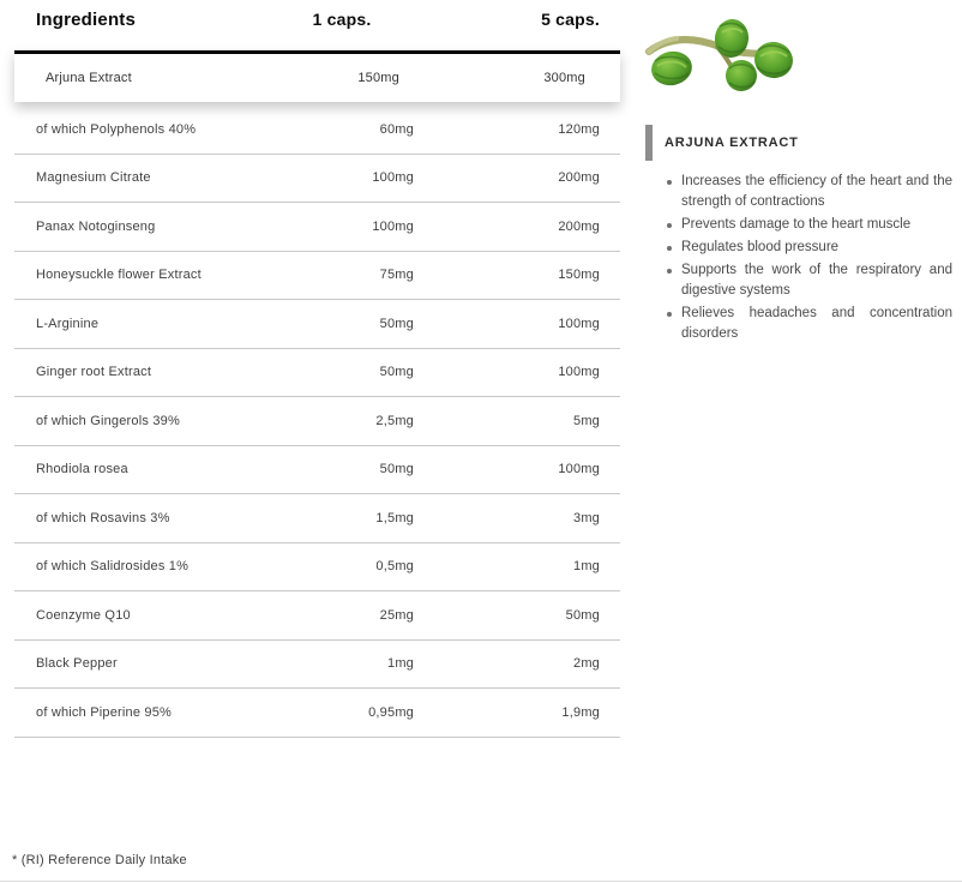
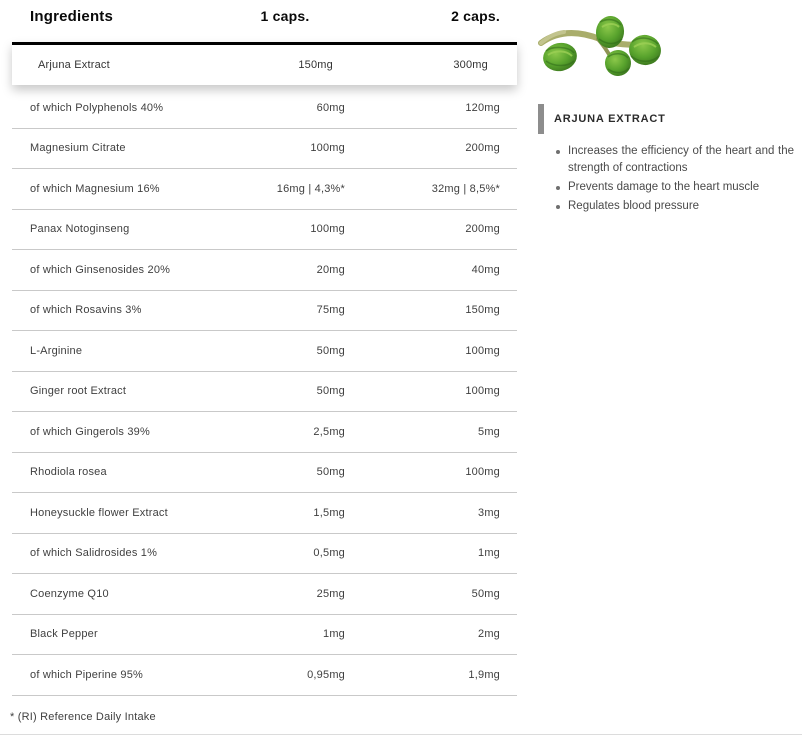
  Ingredients
  1 caps.
- 5 caps.
+ 2 caps.
  Arjuna Extract
  150mg
  300mg
  of which Polyphenols 40%
  60mg
  120mg
  Magnesium Citrate
  100mg
  200mg
+ of which Magnesium 16%
+ 16mg | 4,3%*
+ 32mg | 8,5%*
  Panax Notoginseng
  100mg
  200mg
+ of which Ginsenosides 20%
+ 20mg
+ 40mg
- Honeysuckle flower Extract
+ of which Rosavins 3%
  75mg
  150mg
  L-Arginine
  50mg
  100mg
  Ginger root Extract
  50mg
  100mg
  of which Gingerols 39%
  2,5mg
  5mg
  Rhodiola rosea
  50mg
  100mg
- of which Rosavins 3%
+ Honeysuckle flower Extract
  1,5mg
  3mg
  of which Salidrosides 1%
  0,5mg
  1mg
  Coenzyme Q10
  25mg
  50mg
  Black Pepper
  1mg
  2mg
  of which Piperine 95%
  0,95mg
  1,9mg
  * (RI) Reference Daily Intake
  ARJUNA EXTRACT
  Increases the efficiency of the heart and the strength of contractions
  Prevents damage to the heart muscle
  Regulates blood pressure
- Supports the work of the respiratory and digestive systems
- Relieves headaches and concentration disorders
